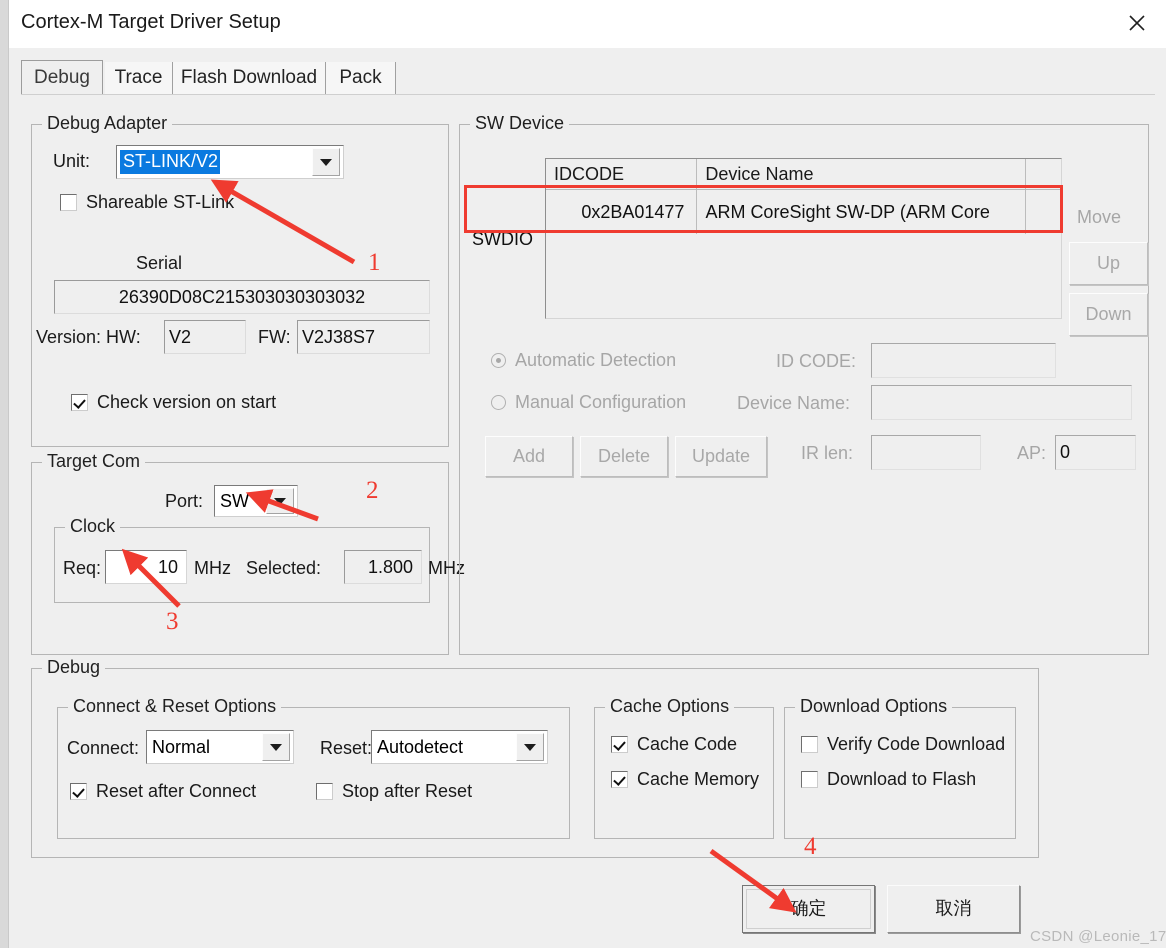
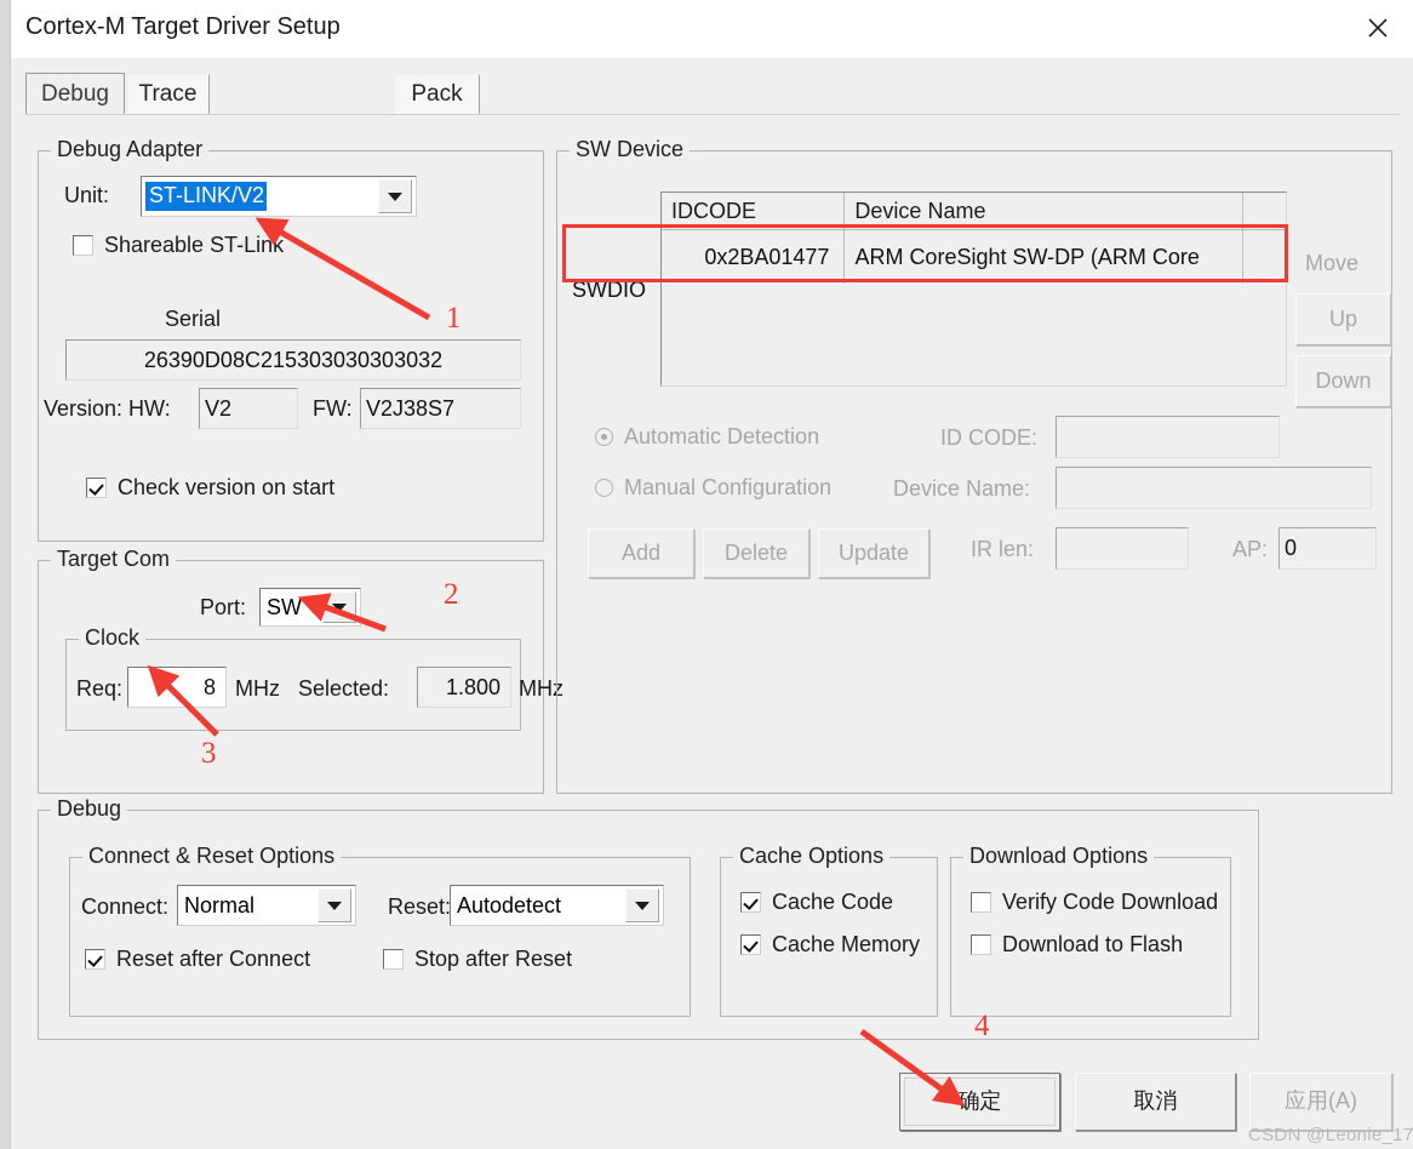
  Cortex-M Target Driver Setup
  Debug
  Trace
- Flash Download
  Pack
  Debug Adapter
  Unit:
  ST-LINK/V2
  Shareable ST-Link
  Serial
  26390D08C215303030303032
  Version: HW:
  V2
  FW:
  V2J38S7
  Check version on start
  Target Com
  Port:
  SW
  Clock
  Req:
- 10
+ 8
  MHz
  Selected:
  1.800
  MHz
  SW Device
  SWDIO
  IDCODE
  Device Name
  0x2BA01477
  ARM CoreSight SW-DP (ARM Core
  Move
  Up
  Down
  Automatic Detection
  Manual Configuration
  ID CODE:
  Device Name:
  Add
  Delete
  Update
  IR len:
  AP:
  0
  Debug
  Connect & Reset Options
  Connect:
  Normal
  Reset:
  Autodetect
  Reset after Connect
  Stop after Reset
  Cache Options
  Cache Code
  Cache Memory
  Download Options
  Verify Code Download
  Download to Flash
  确定
  取消
+ 应用(A)
  CSDN @Leonie_17
  1
  2
  3
  4
